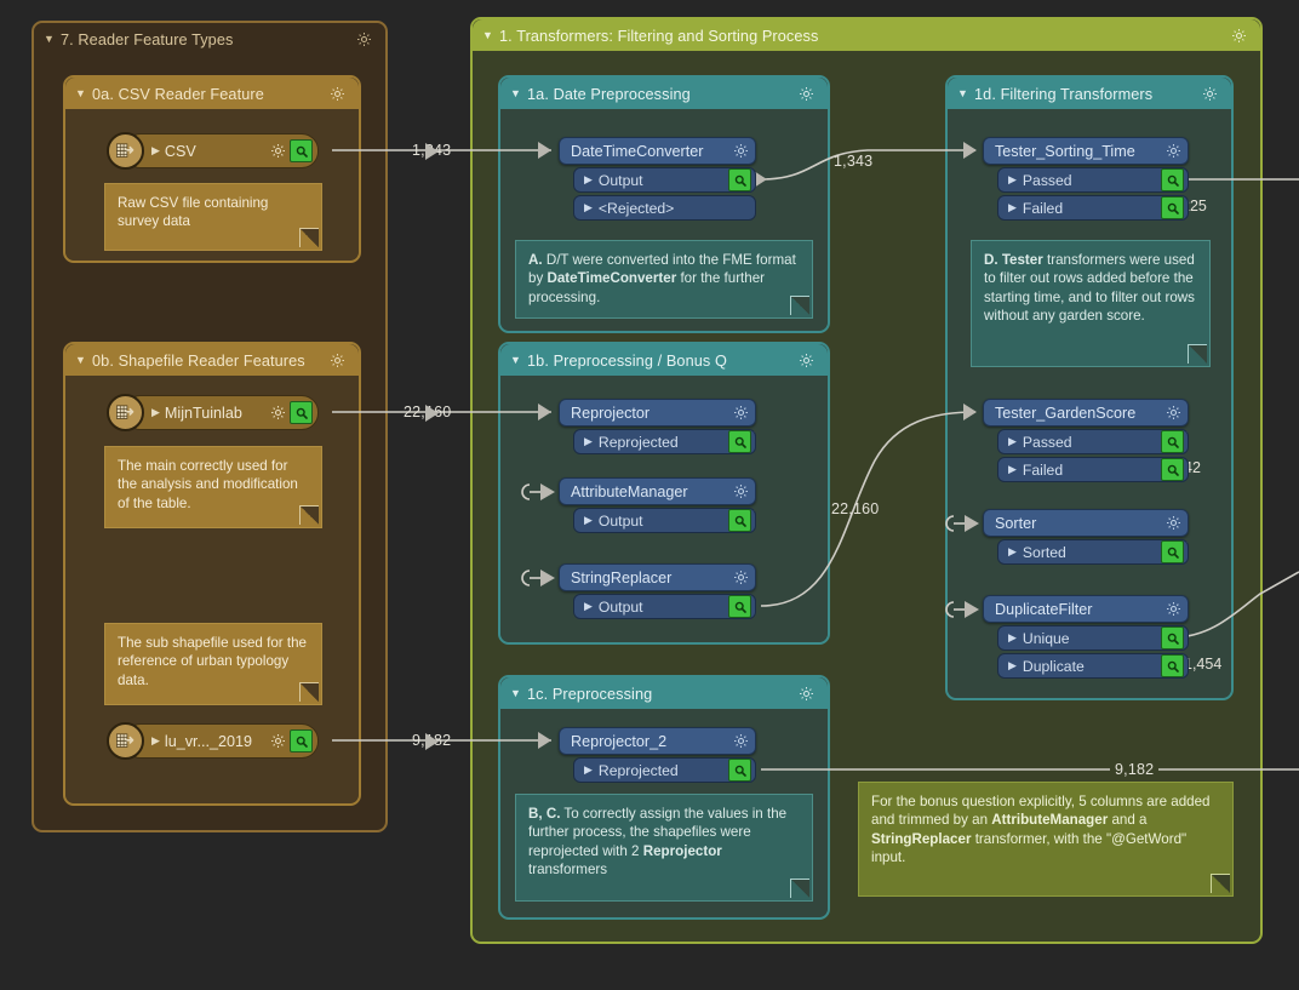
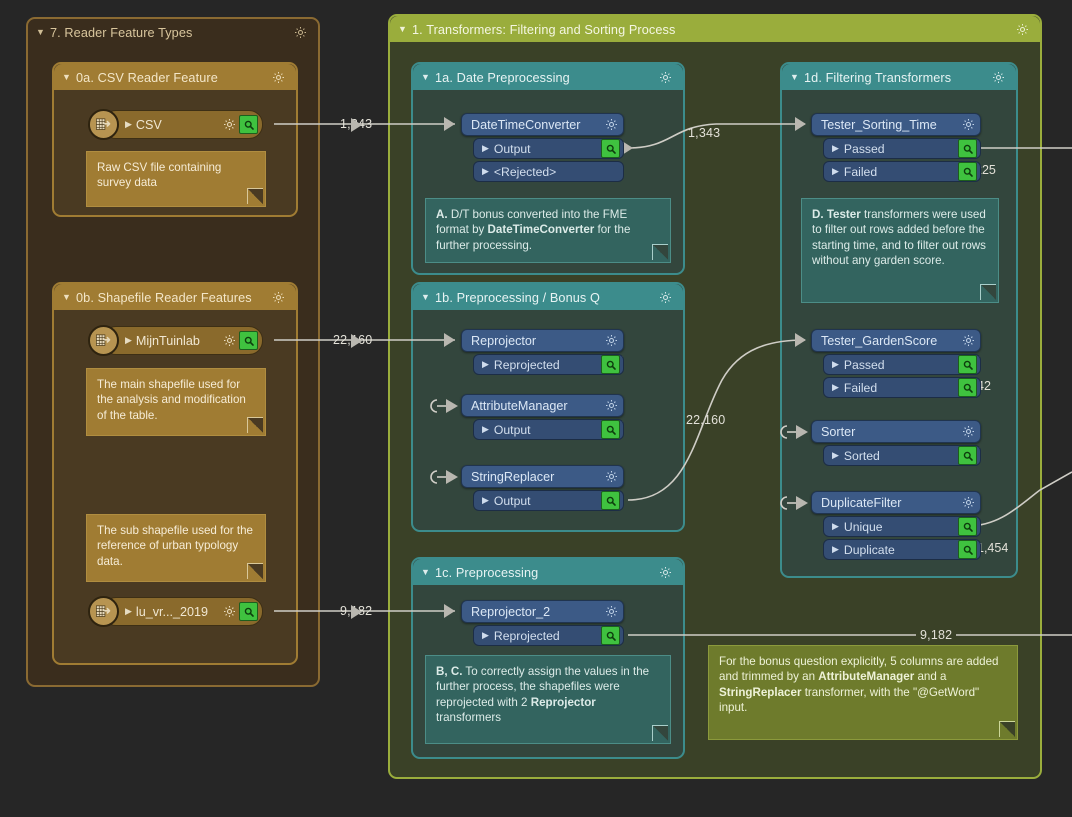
  ▼
  7. Reader Feature Types
  ▼
  0a. CSV Reader Feature
  ▼
  0b. Shapefile Reader Features
  ▼
  1. Transformers: Filtering and Sorting Process
  ▼
  1a. Date Preprocessing
  ▼
  1b. Preprocessing / Bonus Q
  ▼
  1c. Preprocessing
  ▼
  1d. Filtering Transformers
  Raw CSV file containing survey data
- The main correctly used for the analysis and modification of the table.
+ The main shapefile used for the analysis and modification of the table.
  The sub shapefile used for the reference of urban typology data.
- A. D/T were converted into the FME format by DateTimeConverter for the further processing.
+ A. D/T bonus converted into the FME format by DateTimeConverter for the further processing.
  B, C. To correctly assign the values in the further process, the shapefiles were reprojected with 2 Reprojector transformers
  D. Tester transformers were used to filter out rows added before the starting time, and to filter out rows without any garden score.
  For the bonus question explicitly, 5 columns are added and trimmed by an AttributeManager and a StringReplacer transformer, with the "@GetWord" input.
  ▶
  CSV
  ▶
  MijnTuinlab
  ▶
  lu_vr..._2019
  DateTimeConverter
  ▶
  Output
  ▶
  <Rejected>
  Reprojector
  ▶
  Reprojected
  AttributeManager
  ▶
  Output
  StringReplacer
  ▶
  Output
  Reprojector_2
  ▶
  Reprojected
  Tester_Sorting_Time
  ▶
  Passed
  ▶
  Failed
  Tester_GardenScore
  ▶
  Passed
  ▶
  Failed
  Sorter
  ▶
  Sorted
  DuplicateFilter
  ▶
  Unique
  ▶
  Duplicate
  ,454
  1,343
  1,343
  22,160
  22,160
  9,182
  9,182
